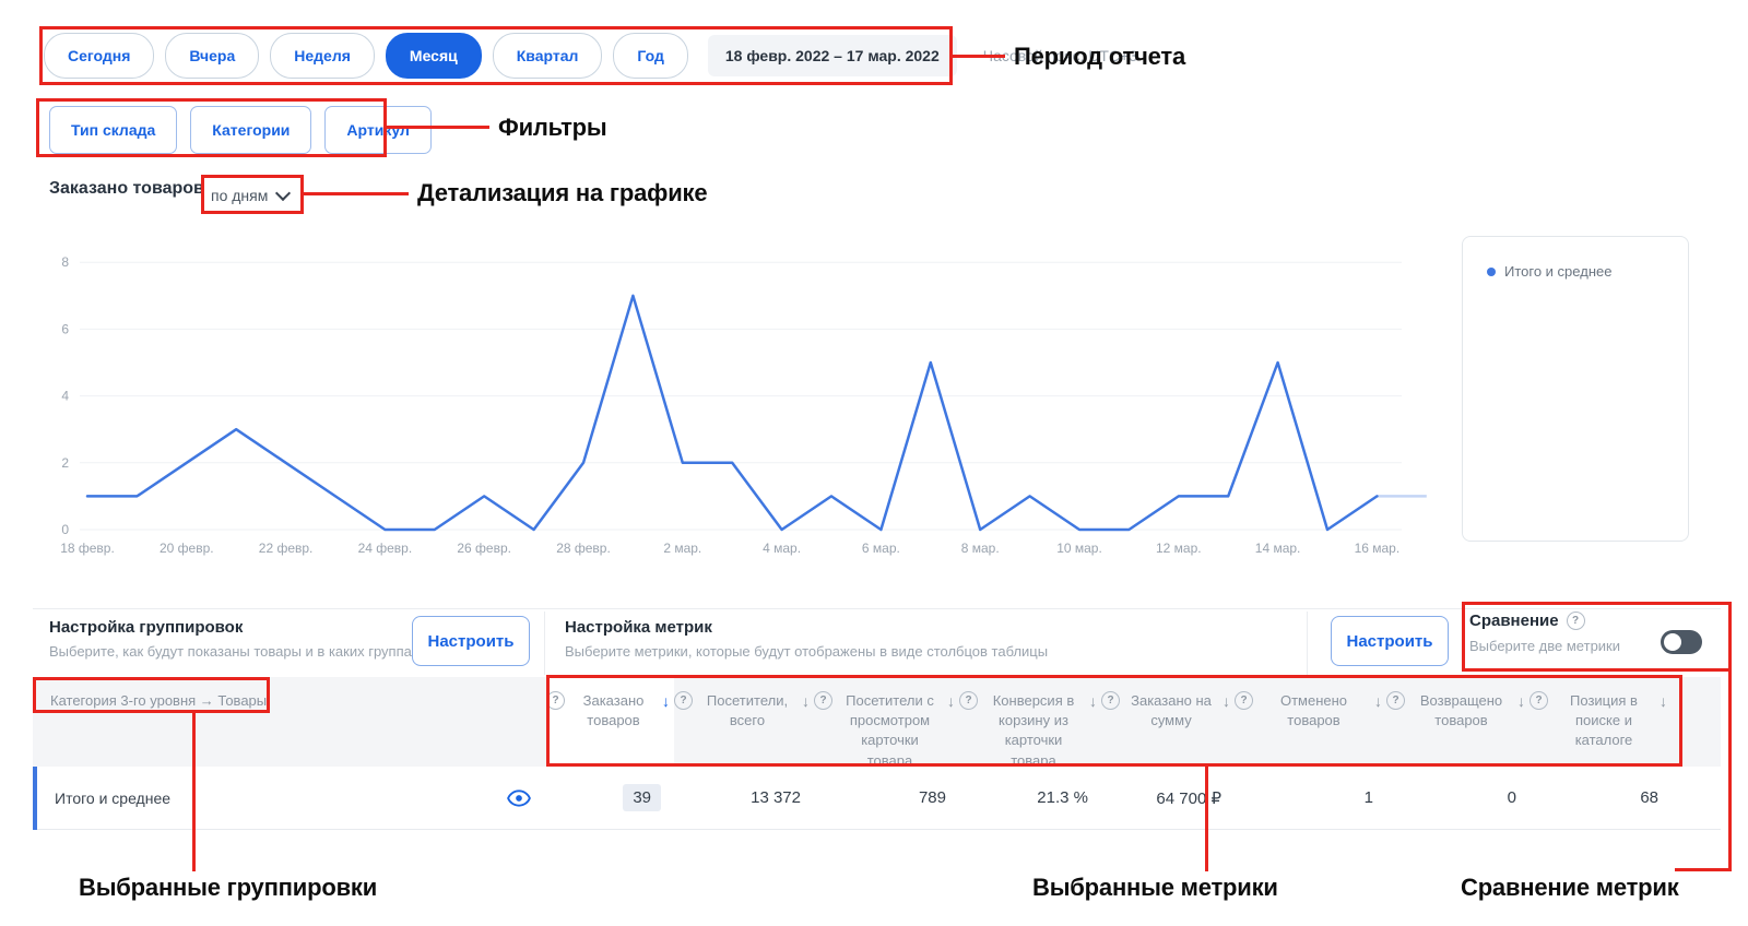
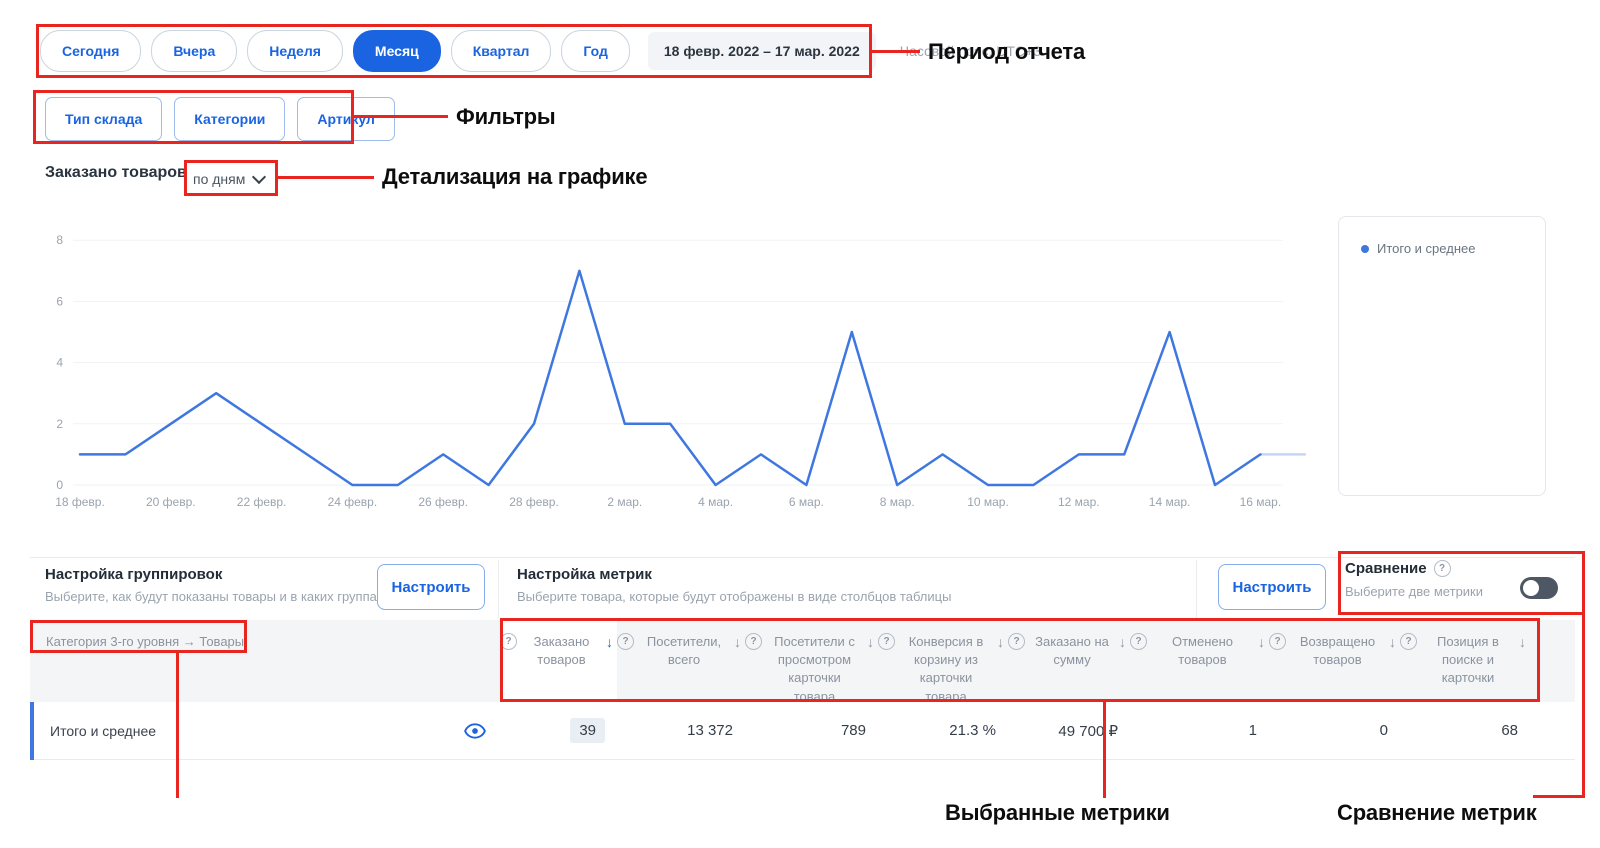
  Сегодня
  Вчера
  Неделя
  Месяц
  Квартал
  Год
  18 февр. 2022 – 17 мар. 2022
  совой пояс: UTC+3
  Тип склада
  Категории
  Артикул
  Заказано товаров
  по дням
  0
  2
  4
  6
  8
  18 февр.
  20 февр.
  22 февр.
  24 февр.
  26 февр.
  28 февр.
  2 мар.
  4 мар.
  6 мар.
  8 мар.
  10 мар.
  12 мар.
  14 мар.
  16 мар.
  Итого и среднее
  Настройка группировок
  Выберите, как будут показаны товары и в каких группа
  Настроить
  Настройка метрик
- Выберите метрики, которые будут отображены в виде столбцов таблицы
+ Выберите товара, которые будут отображены в виде столбцов таблицы
  Настроить
  Сравнение
  ?
  Выберите две метрики
  Категория 3-го уровня → Товары
  ?
  Заказано товаров
  ↓
  ?
  Посетители, всего
  ↓
  ?
  Посетители с просмотром карточки товара
  ↓
  ?
  Конверсия в корзину из карточки товара
  ↓
  ?
  Заказано на сумму
  ↓
  ?
  Отменено товаров
  ↓
  ?
  Возвращено товаров
  ↓
  ?
- Позиция в поиске и каталоге
+ Позиция в поиске и карточки
  ↓
  Итого и среднее
  39
  13 372
  789
  21.3 %
- 64 700 ₽
+ 49 700 ₽
  1
  0
  68
  Период отчета
  Фильтры
  Детализация на графике
- Выбранные группировки
  Выбранные метрики
  Сравнение метрик
